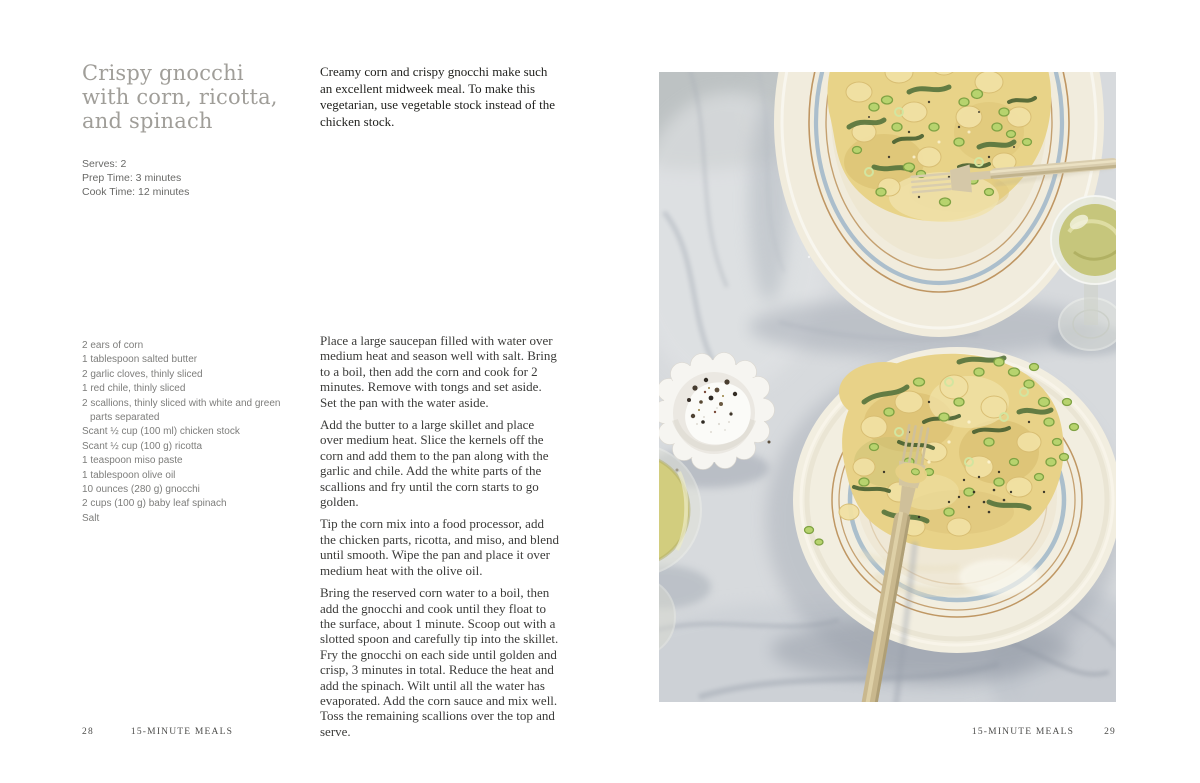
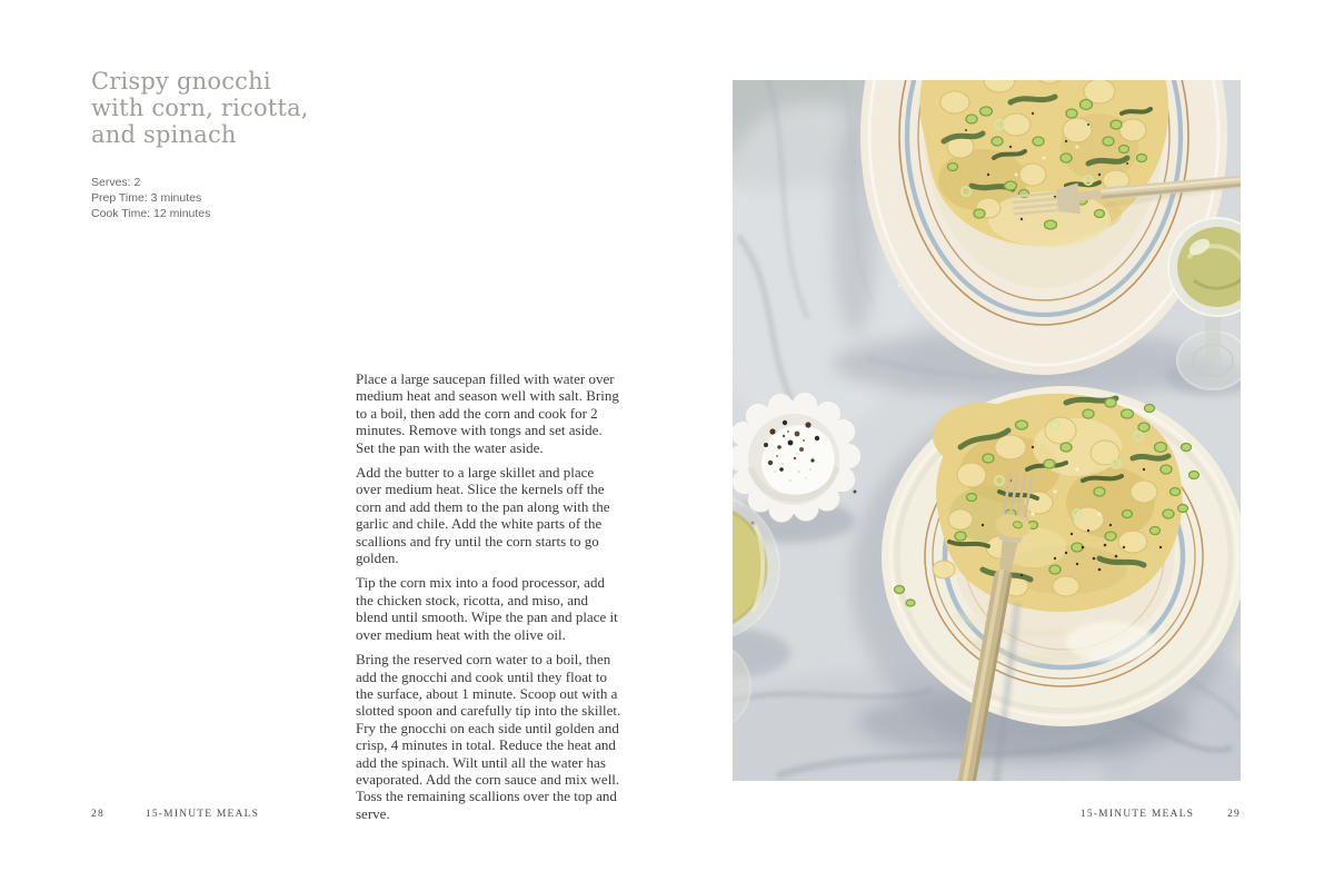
  Crispy gnocchi
  with corn, ricotta,
  and spinach
  Serves: 2
  Prep Time: 3 minutes
  Cook Time: 12 minutes
- Creamy corn and crispy gnocchi make such an excellent midweek meal. To make this vegetarian, use vegetable stock instead of the chicken stock.
- 2 ears of corn
- 1 tablespoon salted butter
- 2 garlic cloves, thinly sliced
- 1 red chile, thinly sliced
- 2 scallions, thinly sliced with white and green parts separated
- Scant ½ cup (100 ml) chicken stock
- Scant ½ cup (100 g) ricotta
- 1 teaspoon miso paste
- 1 tablespoon olive oil
- 10 ounces (280 g) gnocchi
- 2 cups (100 g) baby leaf spinach
- Salt
  Place a large saucepan filled with water over medium heat and season well with salt. Bring to a boil, then add the corn and cook for 2 minutes. Remove with tongs and set aside. Set the pan with the water aside.
  Add the butter to a large skillet and place over medium heat. Slice the kernels off the corn and add them to the pan along with the garlic and chile. Add the white parts of the scallions and fry until the corn starts to go golden.
- Tip the corn mix into a food processor, add the chicken parts, ricotta, and miso, and blend until smooth. Wipe the pan and place it over medium heat with the olive oil.
+ Tip the corn mix into a food processor, add the chicken stock, ricotta, and miso, and blend until smooth. Wipe the pan and place it over medium heat with the olive oil.
- Bring the reserved corn water to a boil, then add the gnocchi and cook until they float to the surface, about 1 minute. Scoop out with a slotted spoon and carefully tip into the skillet. Fry the gnocchi on each side until golden and crisp, 3 minutes in total. Reduce the heat and add the spinach. Wilt until all the water has evaporated. Add the corn sauce and mix well. Toss the remaining scallions over the top and serve.
+ Bring the reserved corn water to a boil, then add the gnocchi and cook until they float to the surface, about 1 minute. Scoop out with a slotted spoon and carefully tip into the skillet. Fry the gnocchi on each side until golden and crisp, 4 minutes in total. Reduce the heat and add the spinach. Wilt until all the water has evaporated. Add the corn sauce and mix well. Toss the remaining scallions over the top and serve.
  28 15-MINUTE MEALS
  15-MINUTE MEALS 29
